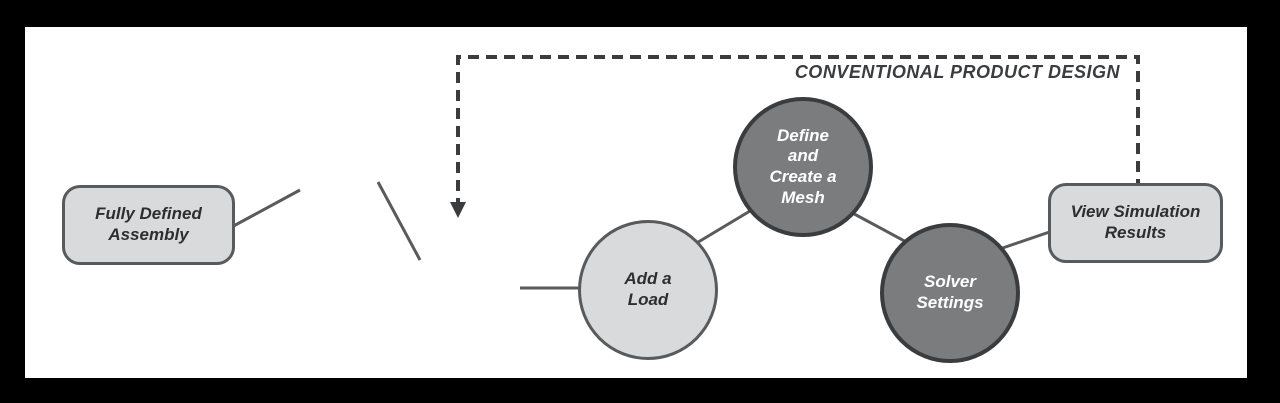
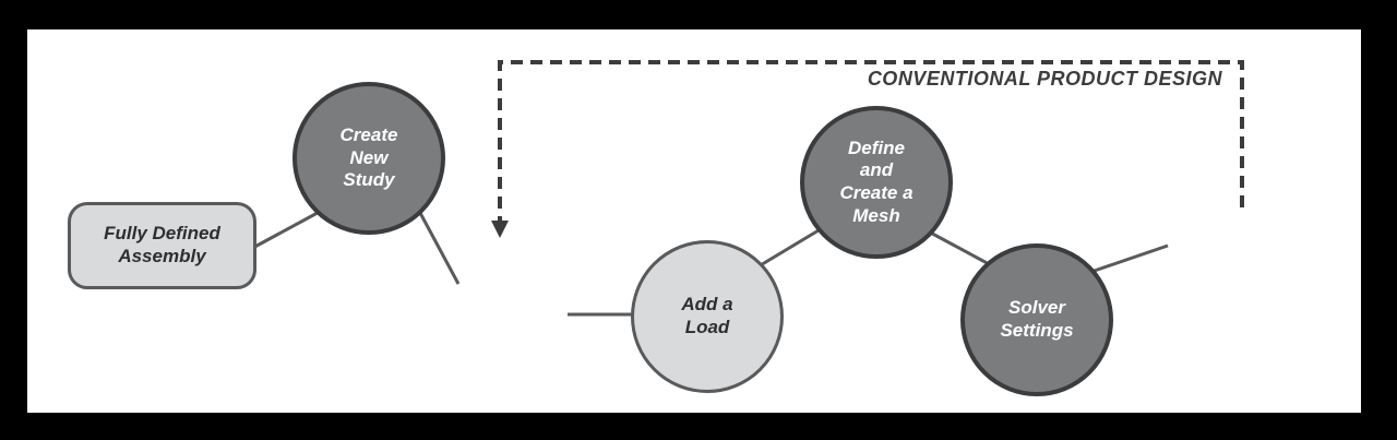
  Fully Defined
  Assembly
+ Create
+ New
+ Study
  Add a
  Load
  Define
  and
  Create a
  Mesh
  Solver
  Settings
- View Simulation
- Results
  CONVENTIONAL PRODUCT DESIGN
